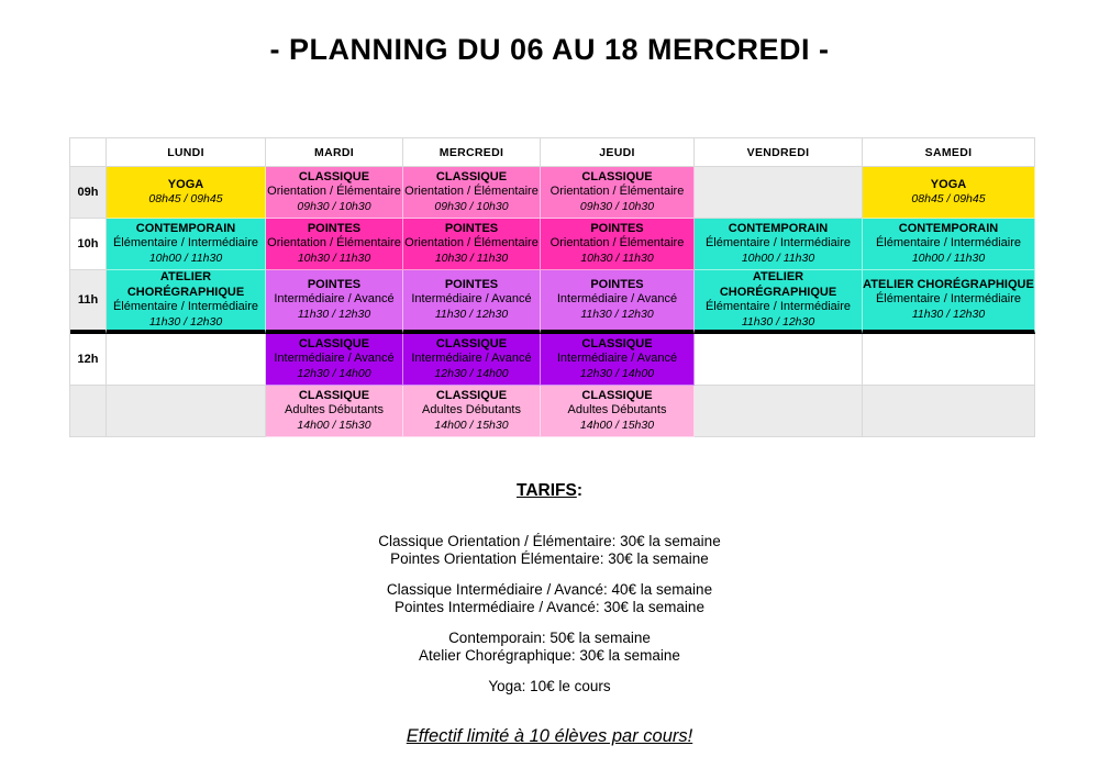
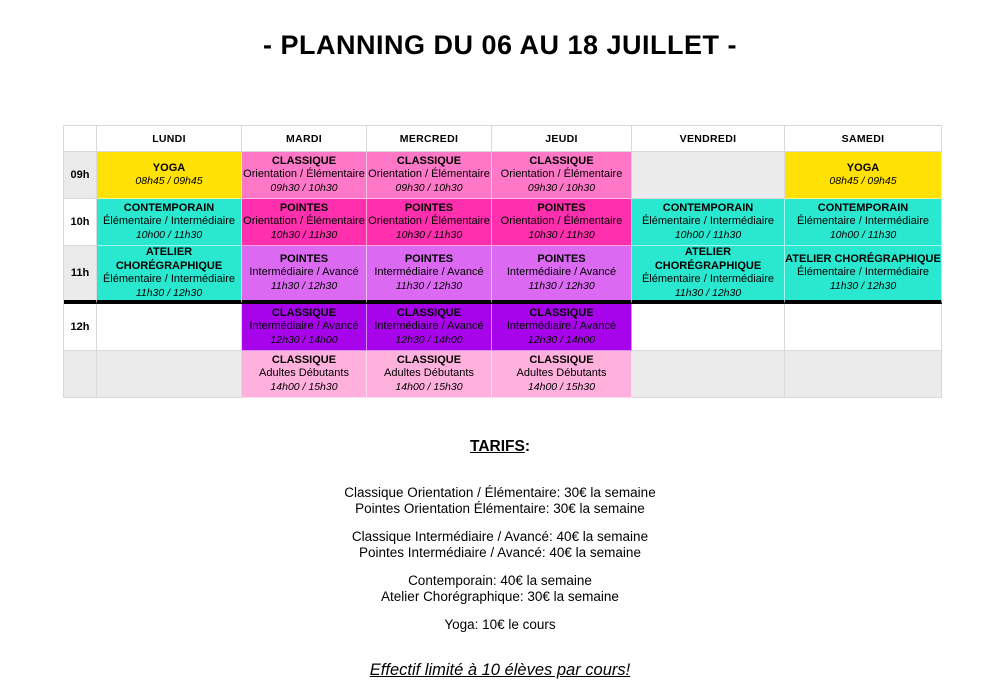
- - PLANNING DU 06 AU 18 MERCREDI -
+ - PLANNING DU 06 AU 18 JUILLET -
  	LUNDI	MARDI	MERCREDI	JEUDI	VENDREDI	SAMEDI
  09h	YOGA 08h45 / 09h45	CLASSIQUE Orientation / Élémentaire 09h30 / 10h30	CLASSIQUE Orientation / Élémentaire 09h30 / 10h30	CLASSIQUE Orientation / Élémentaire 09h30 / 10h30		YOGA 08h45 / 09h45
  10h	CONTEMPORAIN Élémentaire / Intermédiaire 10h00 / 11h30	POINTES Orientation / Élémentaire 10h30 / 11h30	POINTES Orientation / Élémentaire 10h30 / 11h30	POINTES Orientation / Élémentaire 10h30 / 11h30	CONTEMPORAIN Élémentaire / Intermédiaire 10h00 / 11h30	CONTEMPORAIN Élémentaire / Intermédiaire 10h00 / 11h30
  11h	ATELIER CHORÉGRAPHIQUE Élémentaire / Intermédiaire 11h30 / 12h30	POINTES Intermédiaire / Avancé 11h30 / 12h30	POINTES Intermédiaire / Avancé 11h30 / 12h30	POINTES Intermédiaire / Avancé 11h30 / 12h30	ATELIER CHORÉGRAPHIQUE Élémentaire / Intermédiaire 11h30 / 12h30	ATELIER CHORÉGRAPHIQUE Élémentaire / Intermédiaire 11h30 / 12h30
  12h		CLASSIQUE Intermédiaire / Avancé 12h30 / 14h00	CLASSIQUE Intermédiaire / Avancé 12h30 / 14h00	CLASSIQUE Intermédiaire / Avancé 12h30 / 14h00
  		CLASSIQUE Adultes Débutants 14h00 / 15h30	CLASSIQUE Adultes Débutants 14h00 / 15h30	CLASSIQUE Adultes Débutants 14h00 / 15h30
  TARIFS:
  Classique Orientation / Élémentaire: 30€ la semaine
  Pointes Orientation Élémentaire: 30€ la semaine
  Classique Intermédiaire / Avancé: 40€ la semaine
- Pointes Intermédiaire / Avancé: 30€ la semaine
+ Pointes Intermédiaire / Avancé: 40€ la semaine
- Contemporain: 50€ la semaine
+ Contemporain: 40€ la semaine
  Atelier Chorégraphique: 30€ la semaine
  Yoga: 10€ le cours
  Effectif limité à 10 élèves par cours!
